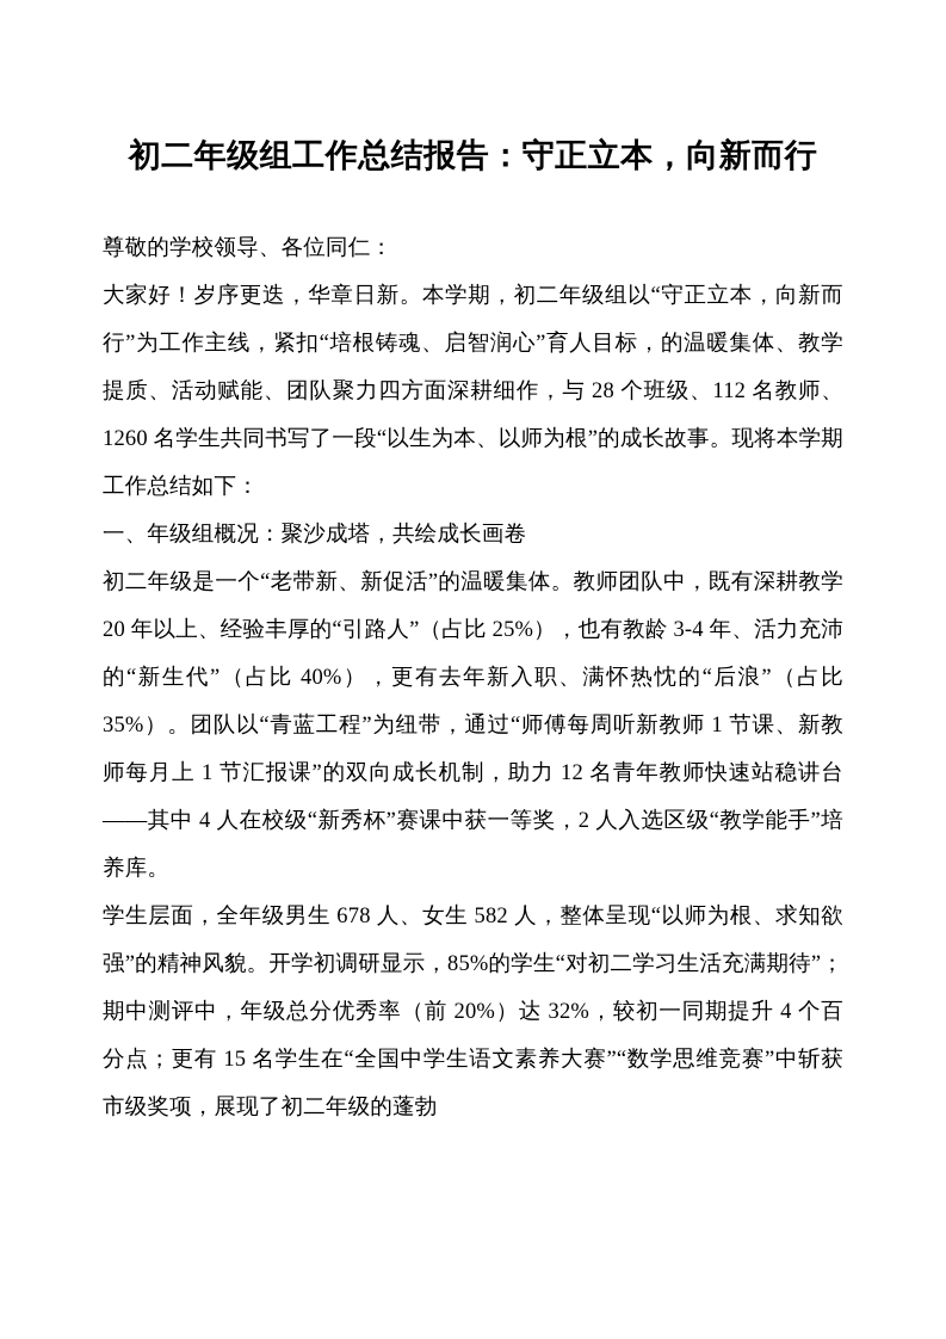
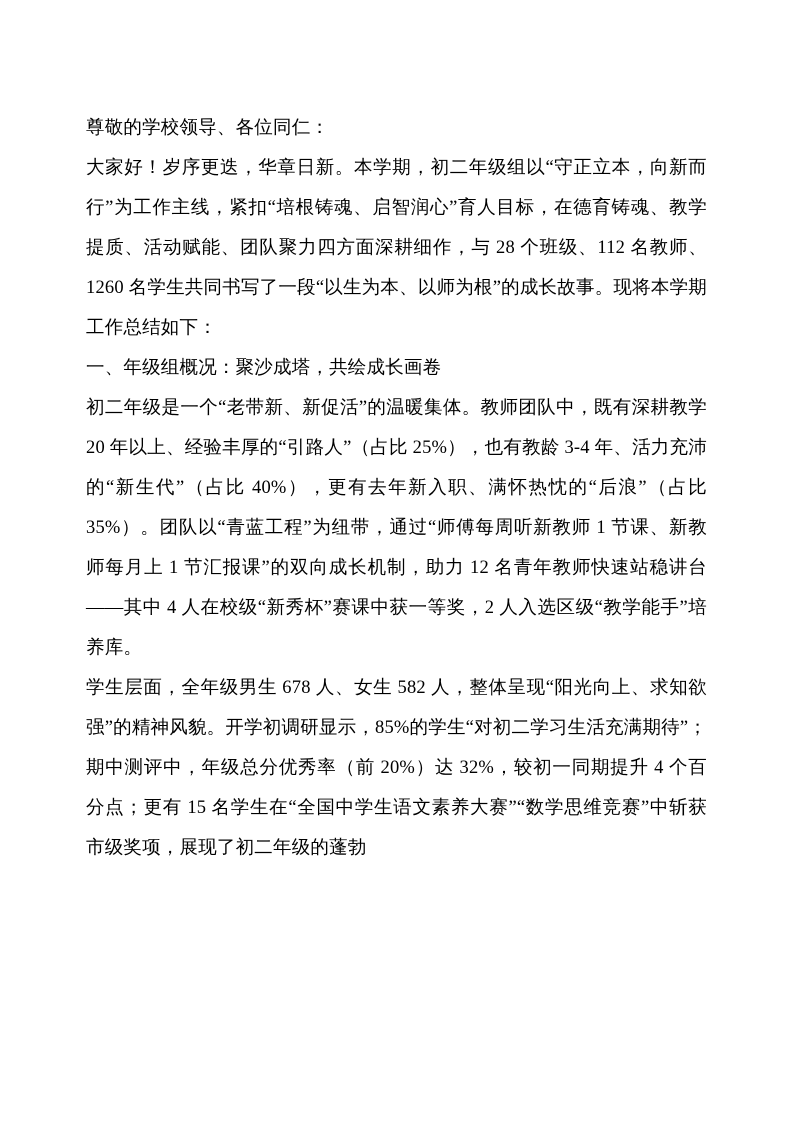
- 初二年级组工作总结报告：守正立本，向新而行
  尊敬的学校领导、各位同仁：
- 大家好！岁序更迭，华章日新。本学期，初二年级组以“守正立本，向新而行”为工作主线，紧扣“培根铸魂、启智润心”育人目标，的温暖集体、教学提质、活动赋能、团队聚力四方面深耕细作，与 28 个班级、112 名教师、1260 名学生共同书写了一段“以生为本、以师为根”的成长故事。现将本学期工作总结如下：
+ 大家好！岁序更迭，华章日新。本学期，初二年级组以“守正立本，向新而行”为工作主线，紧扣“培根铸魂、启智润心”育人目标，在德育铸魂、教学提质、活动赋能、团队聚力四方面深耕细作，与 28 个班级、112 名教师、1260 名学生共同书写了一段“以生为本、以师为根”的成长故事。现将本学期工作总结如下：
  一、年级组概况：聚沙成塔，共绘成长画卷
  初二年级是一个“老带新、新促活”的温暖集体。教师团队中，既有深耕教学 20 年以上、经验丰厚的“引路人”（占比 25%），也有教龄 3-4 年、活力充沛的“新生代”（占比 40%），更有去年新入职、满怀热忱的“后浪”（占比 35%）。团队以“青蓝工程”为纽带，通过“师傅每周听新教师 1 节课、新教师每月上 1 节汇报课”的双向成长机制，助力 12 名青年教师快速站稳讲台——其中 4 人在校级“新秀杯”赛课中获一等奖，2 人入选区级“教学能手”培养库。
- 学生层面，全年级男生 678 人、女生 582 人，整体呈现“以师为根、求知欲强”的精神风貌。开学初调研显示，85%的学生“对初二学习生活充满期待”；期中测评中，年级总分优秀率（前 20%）达 32%，较初一同期提升 4 个百分点；更有 15 名学生在“全国中学生语文素养大赛”“数学思维竞赛”中斩获市级奖项，展现了初二年级的蓬勃
+ 学生层面，全年级男生 678 人、女生 582 人，整体呈现“阳光向上、求知欲强”的精神风貌。开学初调研显示，85%的学生“对初二学习生活充满期待”；期中测评中，年级总分优秀率（前 20%）达 32%，较初一同期提升 4 个百分点；更有 15 名学生在“全国中学生语文素养大赛”“数学思维竞赛”中斩获市级奖项，展现了初二年级的蓬勃
